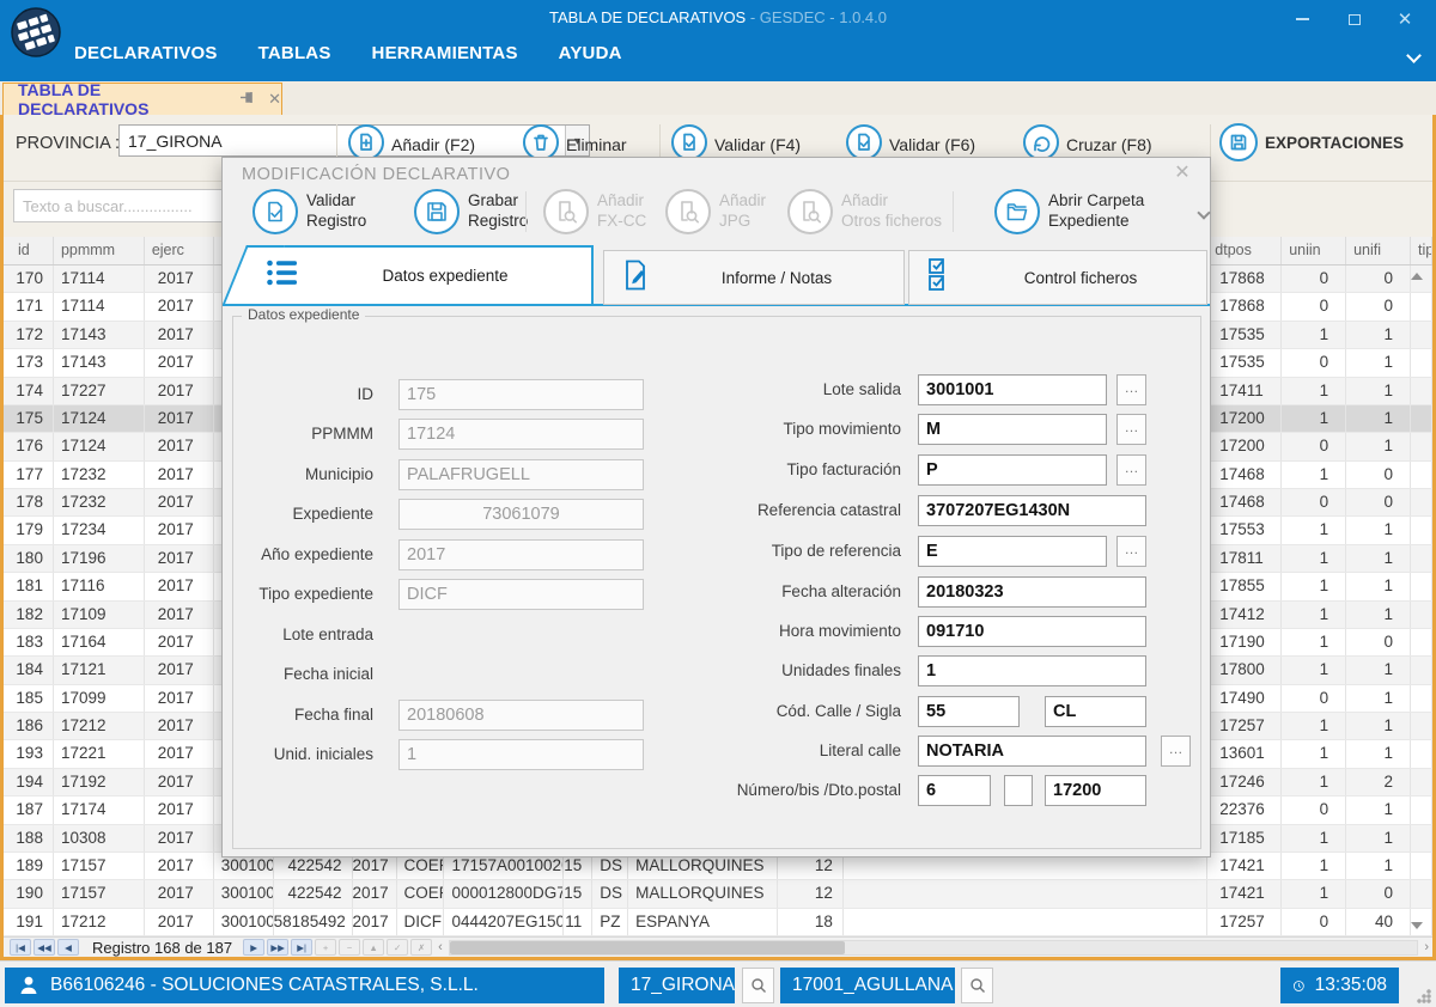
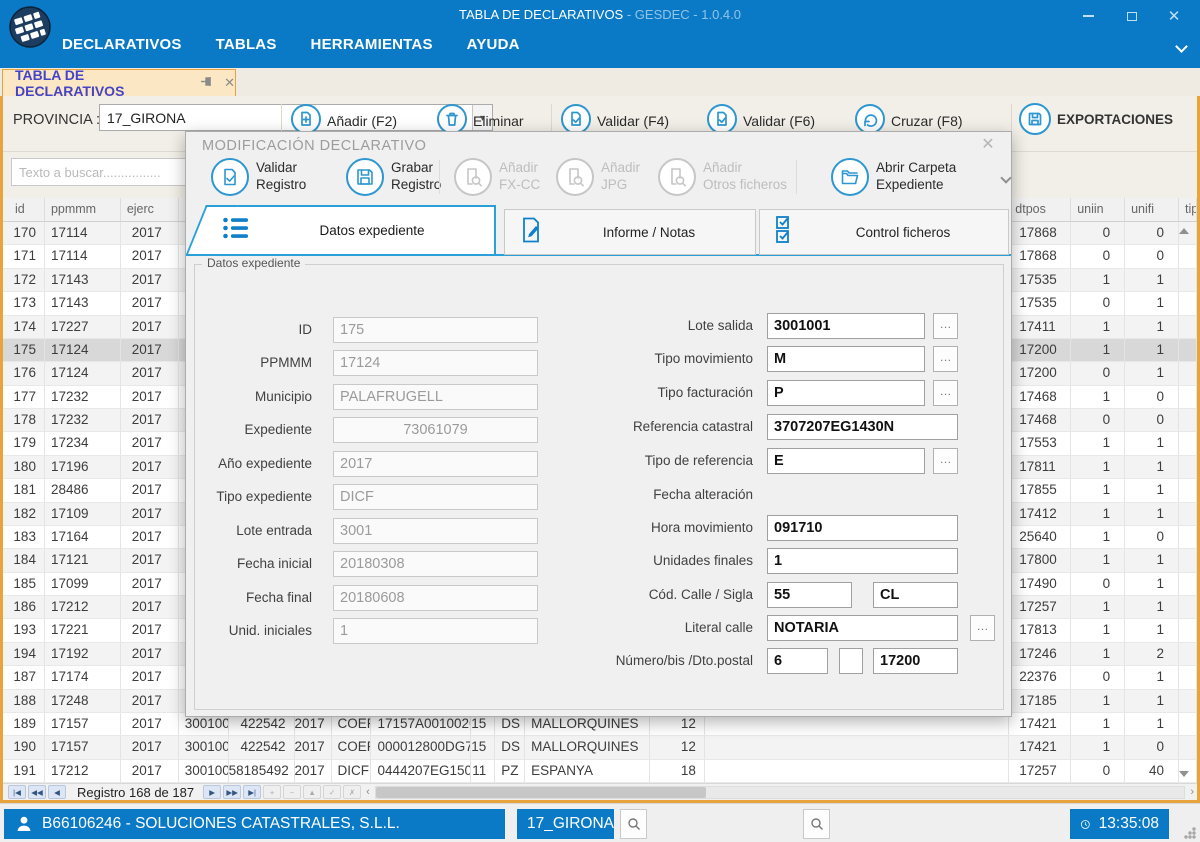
  TABLA DE DECLARATIVOS - GESDEC - 1.0.4.0
  ✕
  DECLARATIVOS
  TABLAS
  HERRAMIENTAS
  AYUDA
  TABLA DE DECLARATIVOS
  ✕
  PROVINCIA :
  17_GIRONA
  ▾
  Añadir (F2)
  Eliminar
  Validar (F4)
  Validar (F6)
  Cruzar (F8)
  EXPORTACIONES
  Texto a buscar................
  id
  ppmmm
  ejerc
  dtpos
  uniin
  unifi
  tip
  170
  17114
  2017
  17868
  0
  0
  171
  17114
  2017
  17868
  0
  0
  172
  17143
  2017
  17535
  1
  1
  173
  17143
  2017
  17535
  0
  1
  174
  17227
  2017
  17411
  1
  1
  175
  17124
  2017
  17200
  1
  1
  176
  17124
  2017
  17200
  0
  1
  177
  17232
  2017
  17468
  1
  0
  178
  17232
  2017
  17468
  0
  0
  179
  17234
  2017
  17553
  1
  1
  180
  17196
  2017
  17811
  1
  1
  181
- 17116
+ 28486
  2017
  17855
  1
  1
  182
  17109
  2017
  17412
  1
  1
  183
  17164
  2017
- 17190
+ 25640
  1
  0
  184
  17121
  2017
  17800
  1
  1
  185
  17099
  2017
  17490
  0
  1
  186
  17212
  2017
  17257
  1
  1
  193
  17221
  2017
- 13601
+ 17813
  1
  1
  194
  17192
  2017
  17246
  1
  2
  187
  17174
  2017
  22376
  0
  1
  188
- 10308
+ 17248
  2017
  17185
  1
  1
  189
  17157
  2017
  300100
  422542
  2017
  COEF
  17157A001002
  15
  DS
  MALLORQUINES
  12
  17421
  1
  1
  190
  17157
  2017
  300100
  422542
  2017
  COEF
  000012800DG7
  15
  DS
  MALLORQUINES
  12
  17421
  1
  0
  191
  17212
  2017
  300100
  58185492
  2017
  DICF
  0444207EG150
  11
  PZ
  ESPANYA
  18
  17257
  0
  40
  |◀
  ◀◀
  ◀
  Registro 168 de 187
  ▶
  ▶▶
  ▶|
  +
  −
  ▲
  ✓
  ✗
  ‹
  ›
  B66106246 - SOLUCIONES CATASTRALES, S.L.L.
  17_GIRONA
- 17001_AGULLANA
  13:35:08
  MODIFICACIÓN DECLARATIVO
  ✕
  Validar
  Registro
  Grabar
  Registro
  Añadir
  FX-CC
  Añadir
  JPG
  Añadir
  Otros ficheros
  Abrir Carpeta
  Expediente
  Datos expediente
  Informe / Notas
  Control ficheros
  Datos expediente
  ID
  175
  PPMMM
  17124
  Municipio
  PALAFRUGELL
  Expediente
  73061079
  Año expediente
  2017
  Tipo expediente
  DICF
  Lote entrada
+ 3001
  Fecha inicial
+ 20180308
  Fecha final
  20180608
  Unid. iniciales
  1
  Lote salida
  3001001
  …
  Tipo movimiento
  M
  …
  Tipo facturación
  P
  …
  Referencia catastral
  3707207EG1430N
  Tipo de referencia
  E
  …
  Fecha alteración
- 20180323
  Hora movimiento
  091710
  Unidades finales
  1
  Cód. Calle / Sigla
  55
  CL
  Literal calle
  NOTARIA
  …
  Número/bis /Dto.postal
  6
  17200
